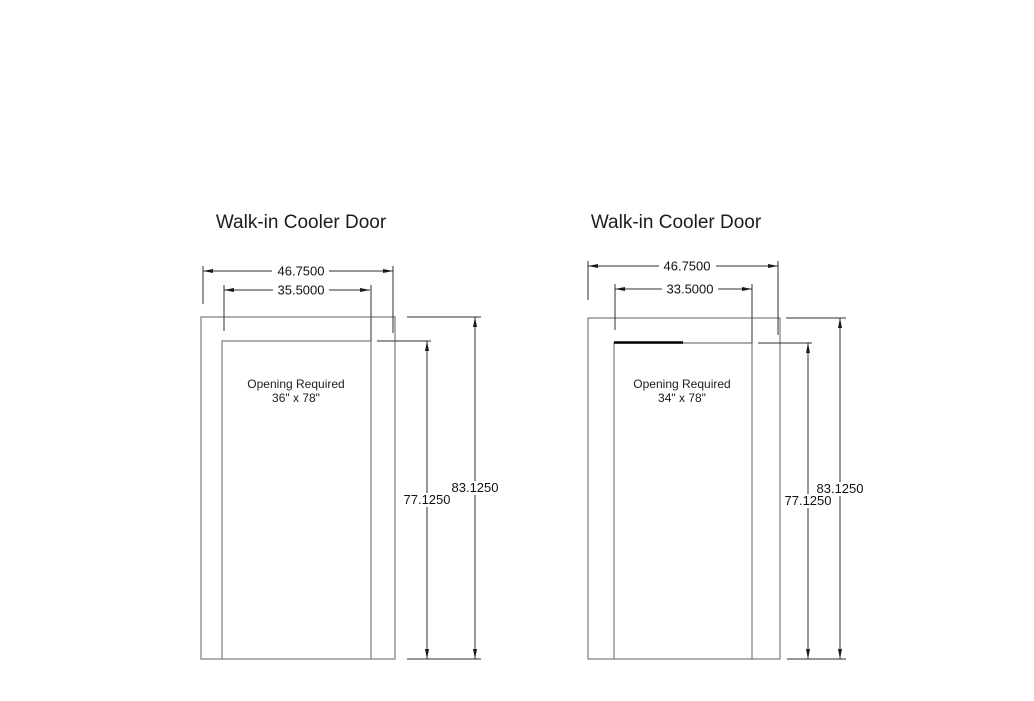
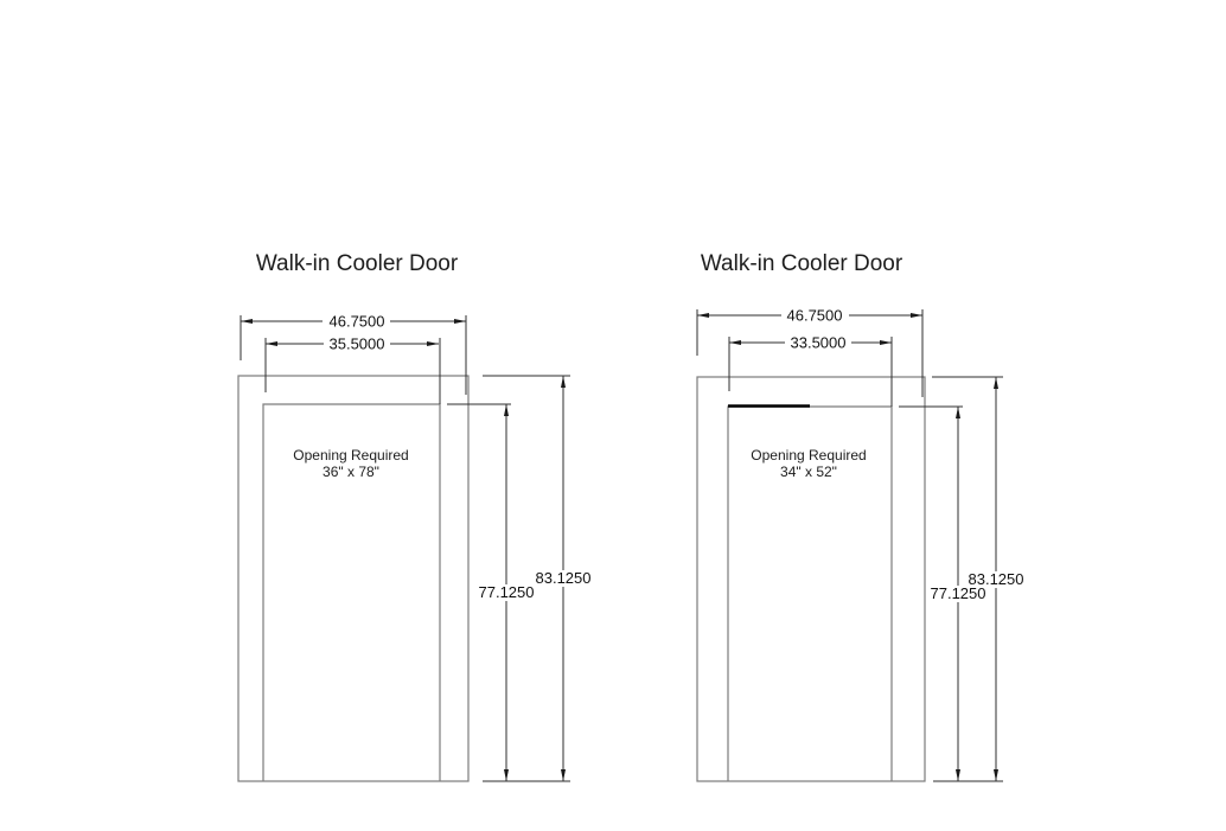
  Walk-in Cooler Door
  46.7500
  35.5000
  77.1250
  83.1250
  Opening Required
  36" x 78"
  Walk-in Cooler Door
  46.7500
  33.5000
  77.1250
  83.1250
  Opening Required
- 34" x 78"
+ 34" x 52"
